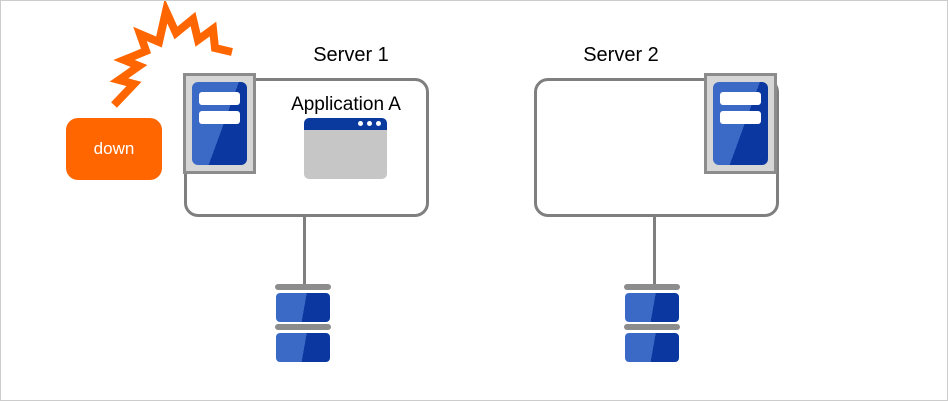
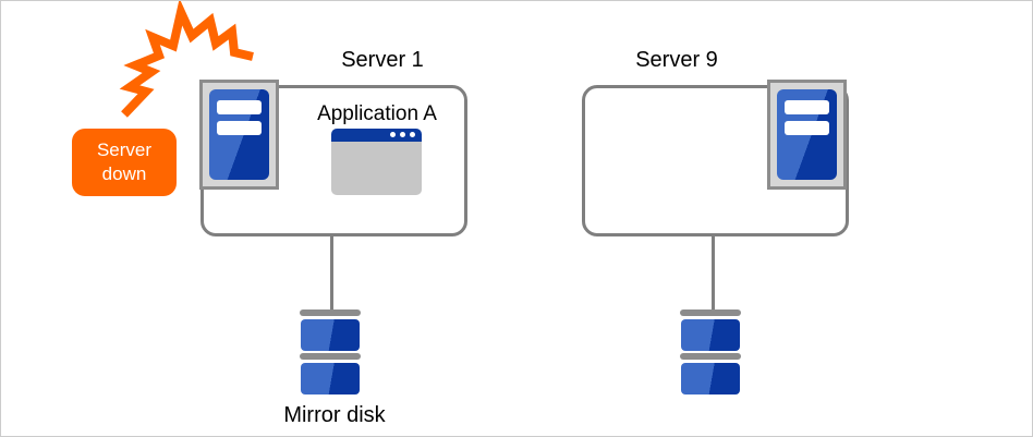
+ Server
  down
  Server 1
  Application A
- Server 2
+ Server 9
+ Mirror disk
